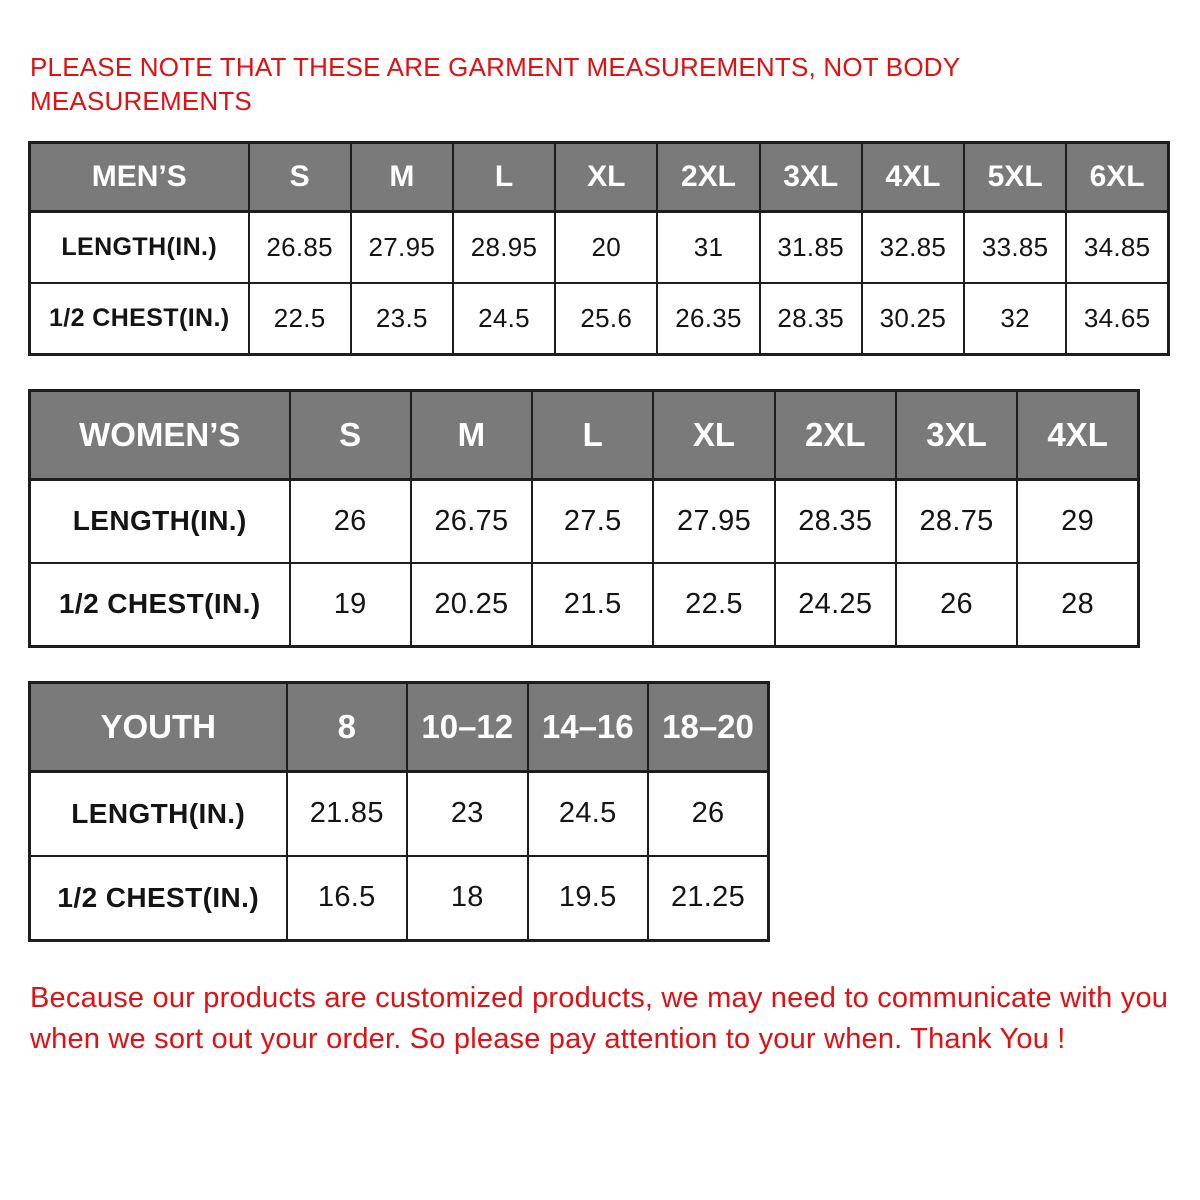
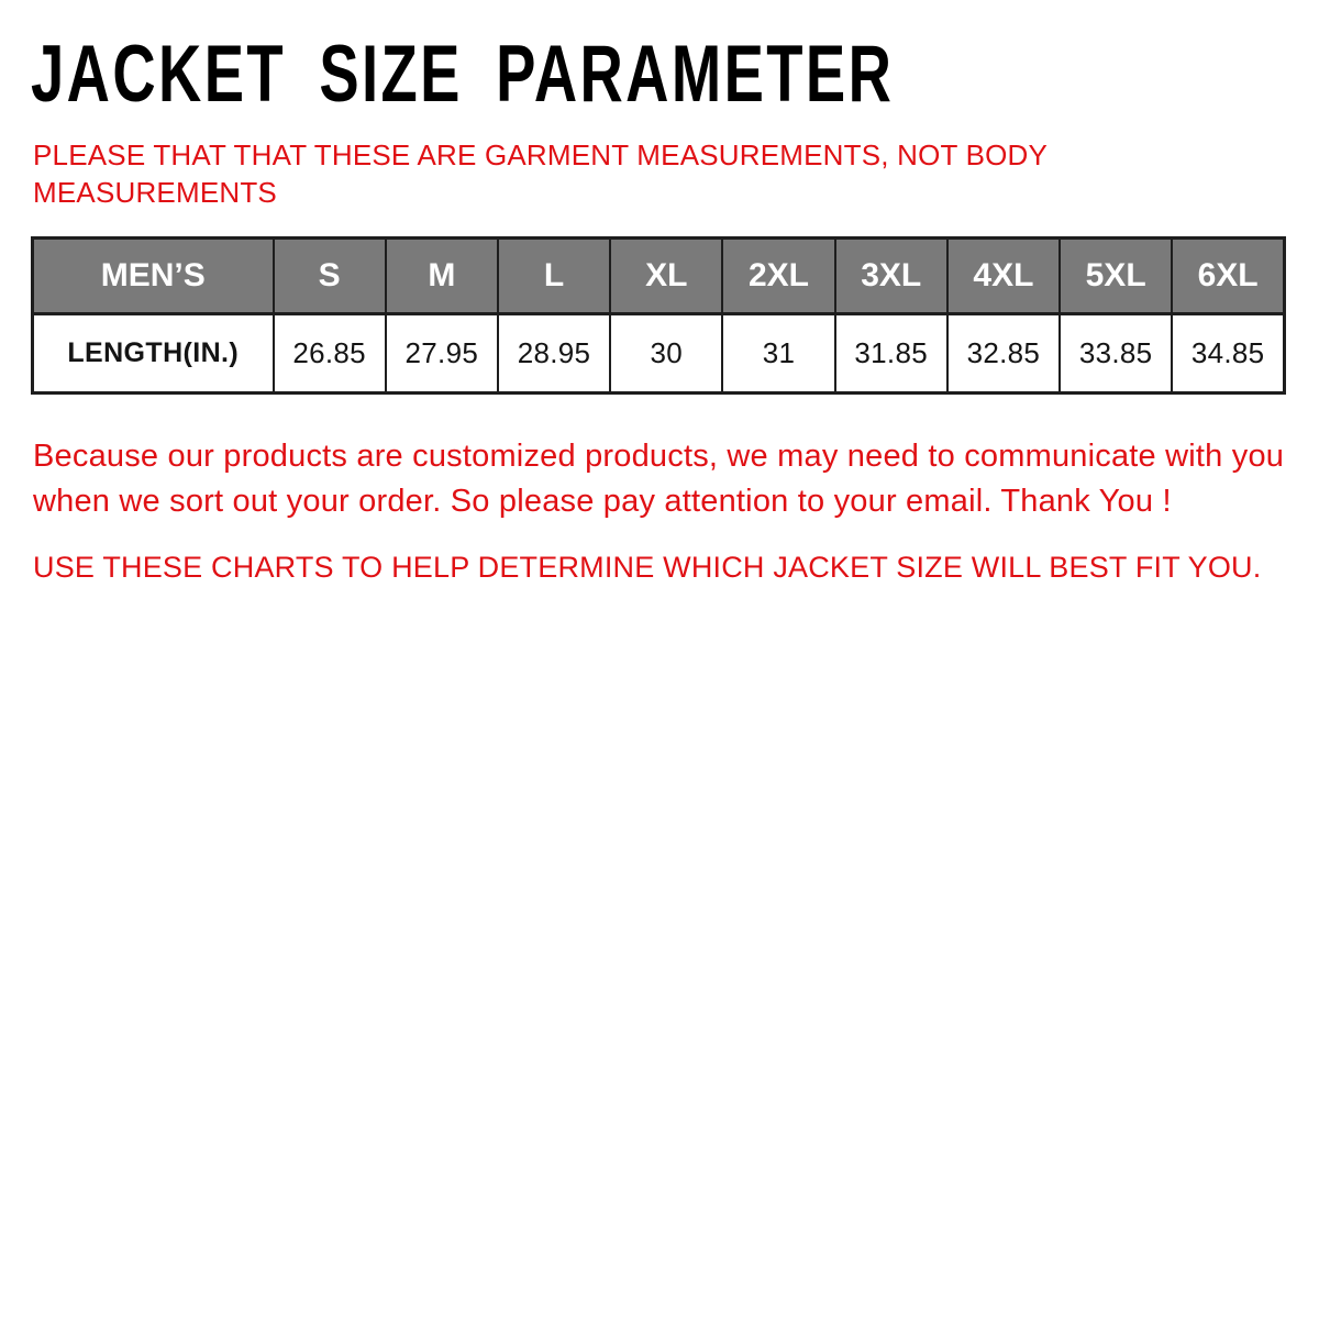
+ JACKET SIZE PARAMETER
- PLEASE NOTE THAT THESE ARE GARMENT MEASUREMENTS, NOT BODY MEASUREMENTS
+ PLEASE THAT THAT THESE ARE GARMENT MEASUREMENTS, NOT BODY MEASUREMENTS
  MEN’S	S	M	L	XL	2XL	3XL	4XL	5XL	6XL
- LENGTH(IN.)	26.85	27.95	28.95	20	31	31.85	32.85	33.85	34.85
+ LENGTH(IN.)	26.85	27.95	28.95	30	31	31.85	32.85	33.85	34.85
- 1/2 CHEST(IN.)	22.5	23.5	24.5	25.6	26.35	28.35	30.25	32	34.65
- WOMEN’S	S	M	L	XL	2XL	3XL	4XL
- LENGTH(IN.)	26	26.75	27.5	27.95	28.35	28.75	29
- 1/2 CHEST(IN.)	19	20.25	21.5	22.5	24.25	26	28
- YOUTH	8	10–12	14–16	18–20
- LENGTH(IN.)	21.85	23	24.5	26
- 1/2 CHEST(IN.)	16.5	18	19.5	21.25
- Because our products are customized products, we may need to communicate with you when we sort out your order. So please pay attention to your when. Thank You !
+ Because our products are customized products, we may need to communicate with you when we sort out your order. So please pay attention to your email. Thank You !
+ USE THESE CHARTS TO HELP DETERMINE WHICH JACKET SIZE WILL BEST FIT YOU.
